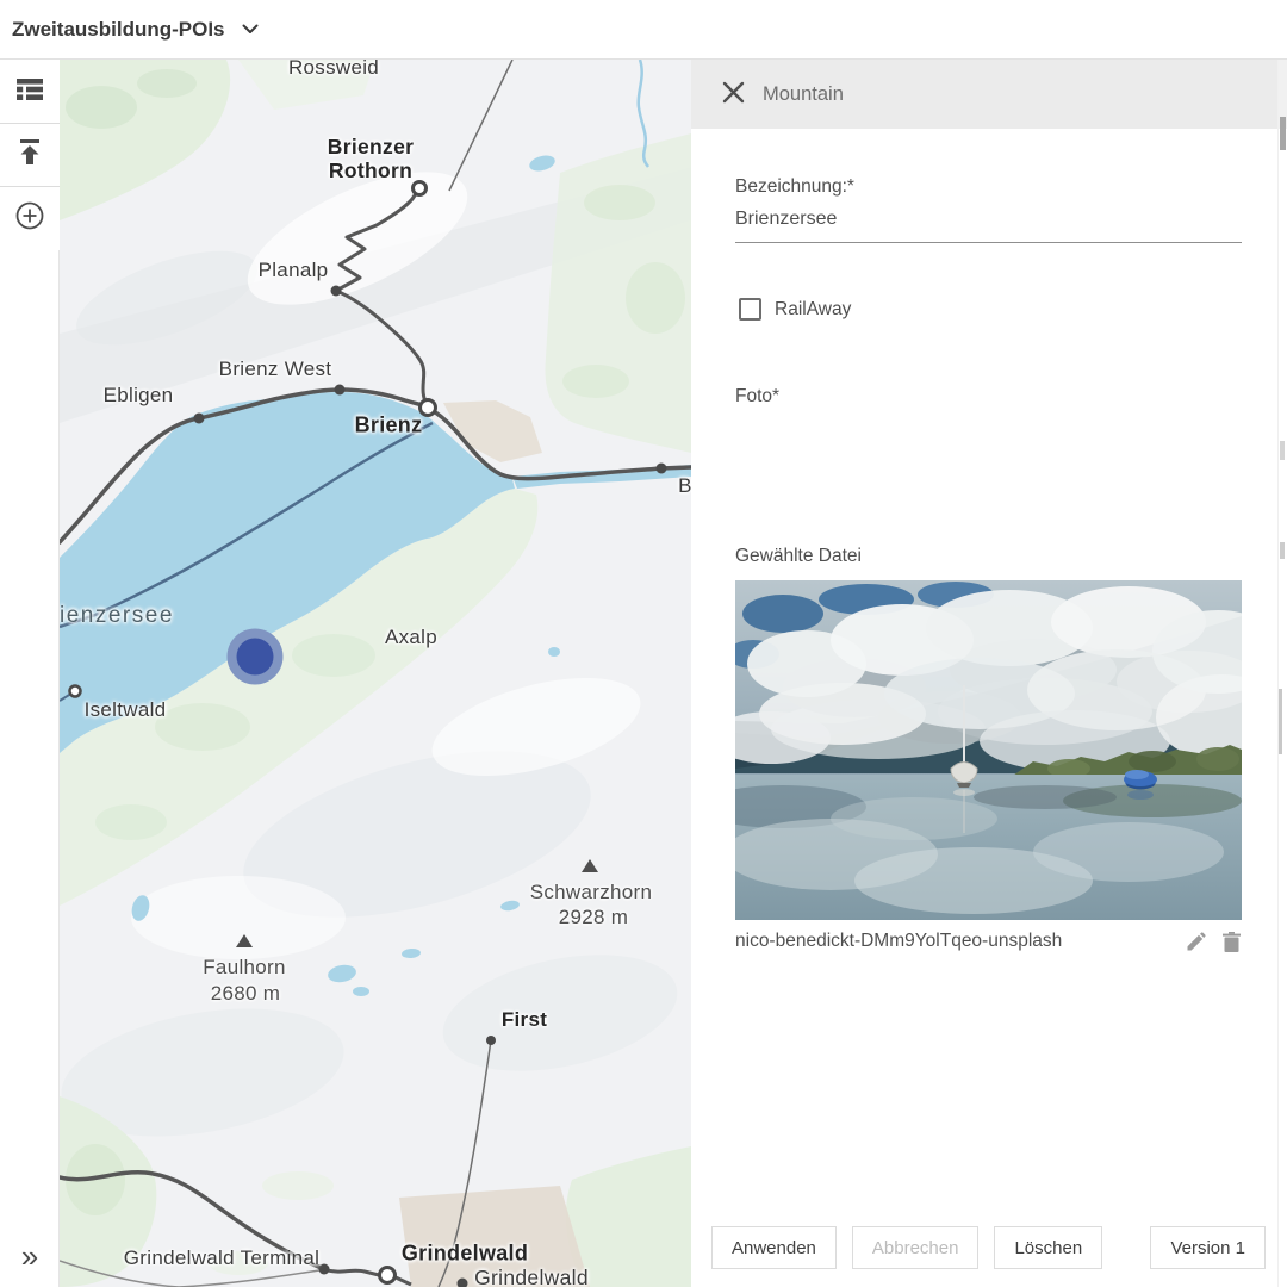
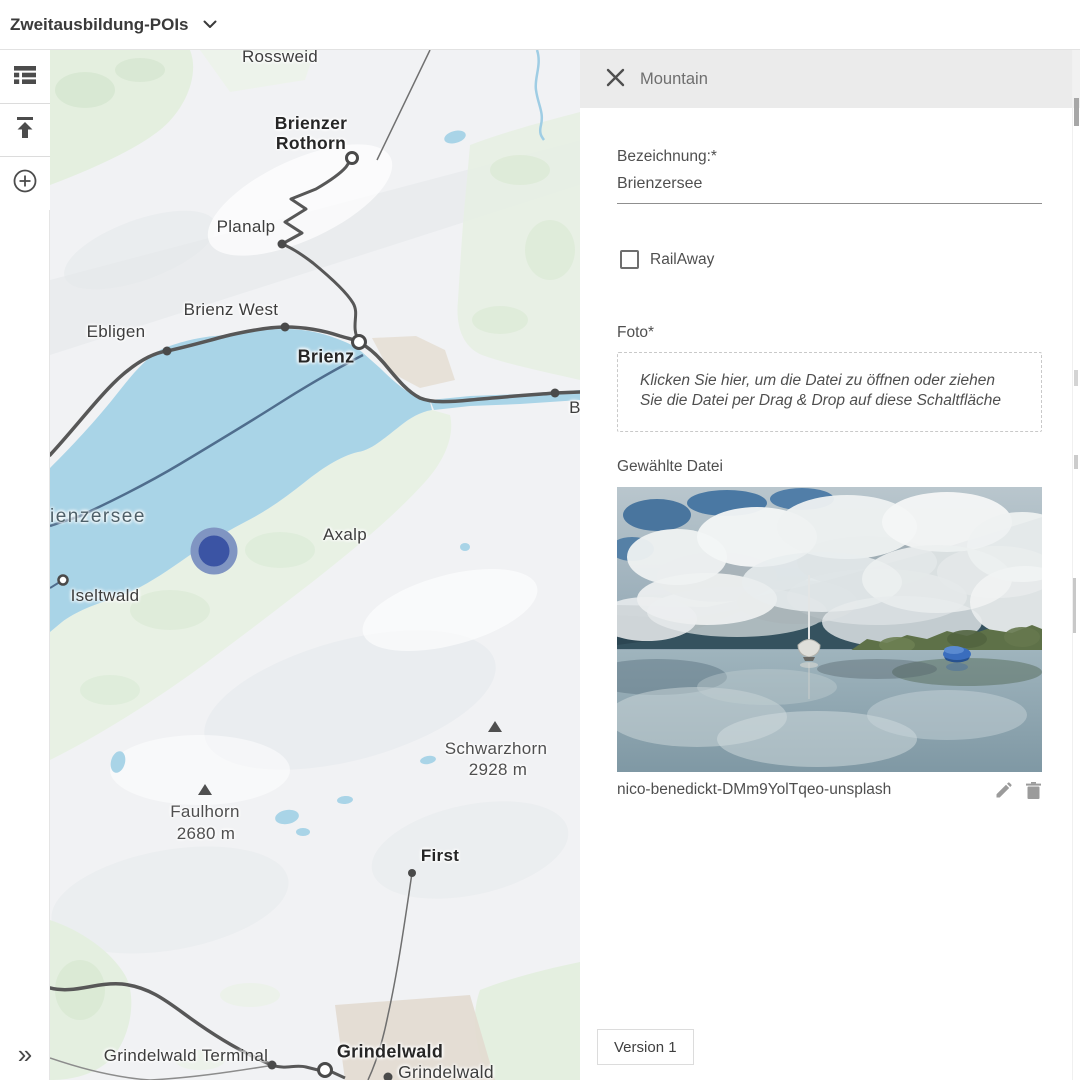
  Zweitausbildung-POIs
  »
  Rossweid
  Brienzer
  Rothorn
  Planalp
  Brienz West
  Ebligen
  Brienz
  B
  ienzersee
  Iseltwald
  Axalp
  Schwarzhorn
  2928 m
  Faulhorn
  2680 m
  First
  Grindelwald Terminal
  Grindelwald
  Grindelwald
  Mountain
  Bezeichnung:*
  Brienzersee
  RailAway
  Foto*
+ Klicken Sie hier, um die Datei zu öffnen oder ziehen Sie die Datei per Drag & Drop auf diese Schaltfläche
  Gewählte Datei
  nico-benedickt-DMm9YolTqeo-unsplash
- Anwenden
- Abbrechen
- Löschen
  Version 1
